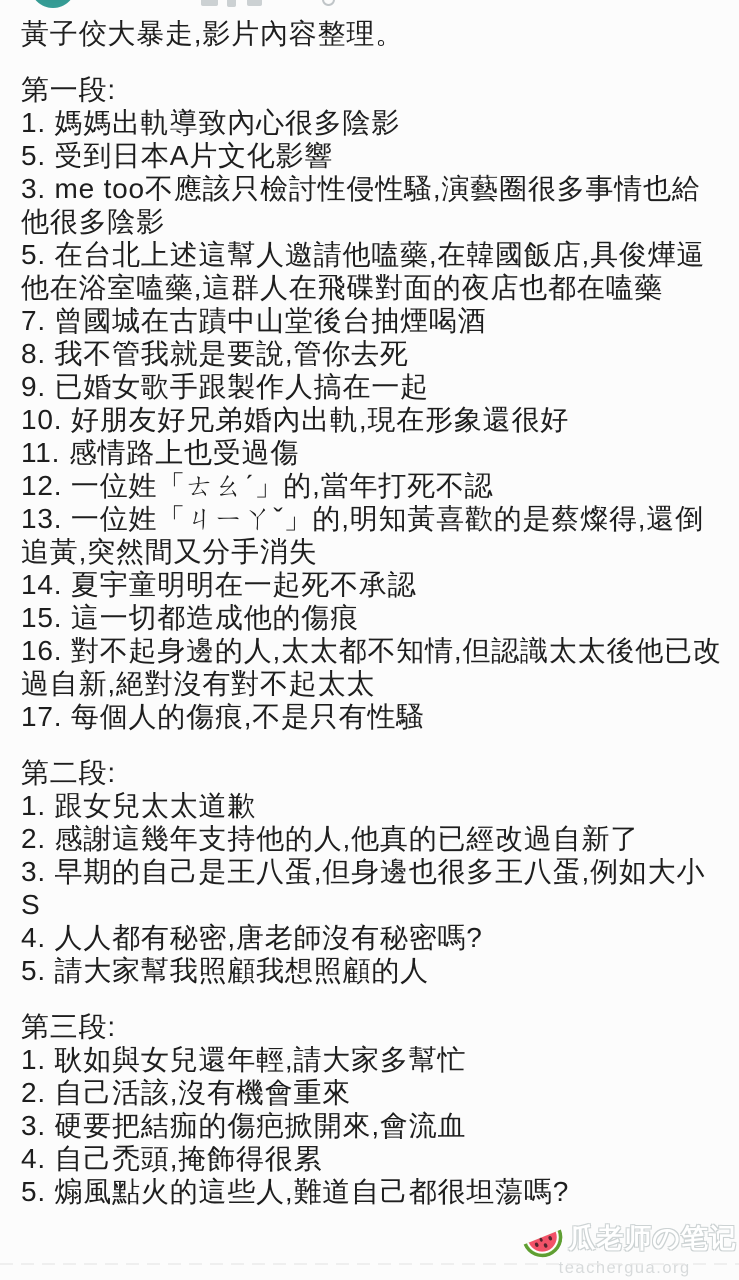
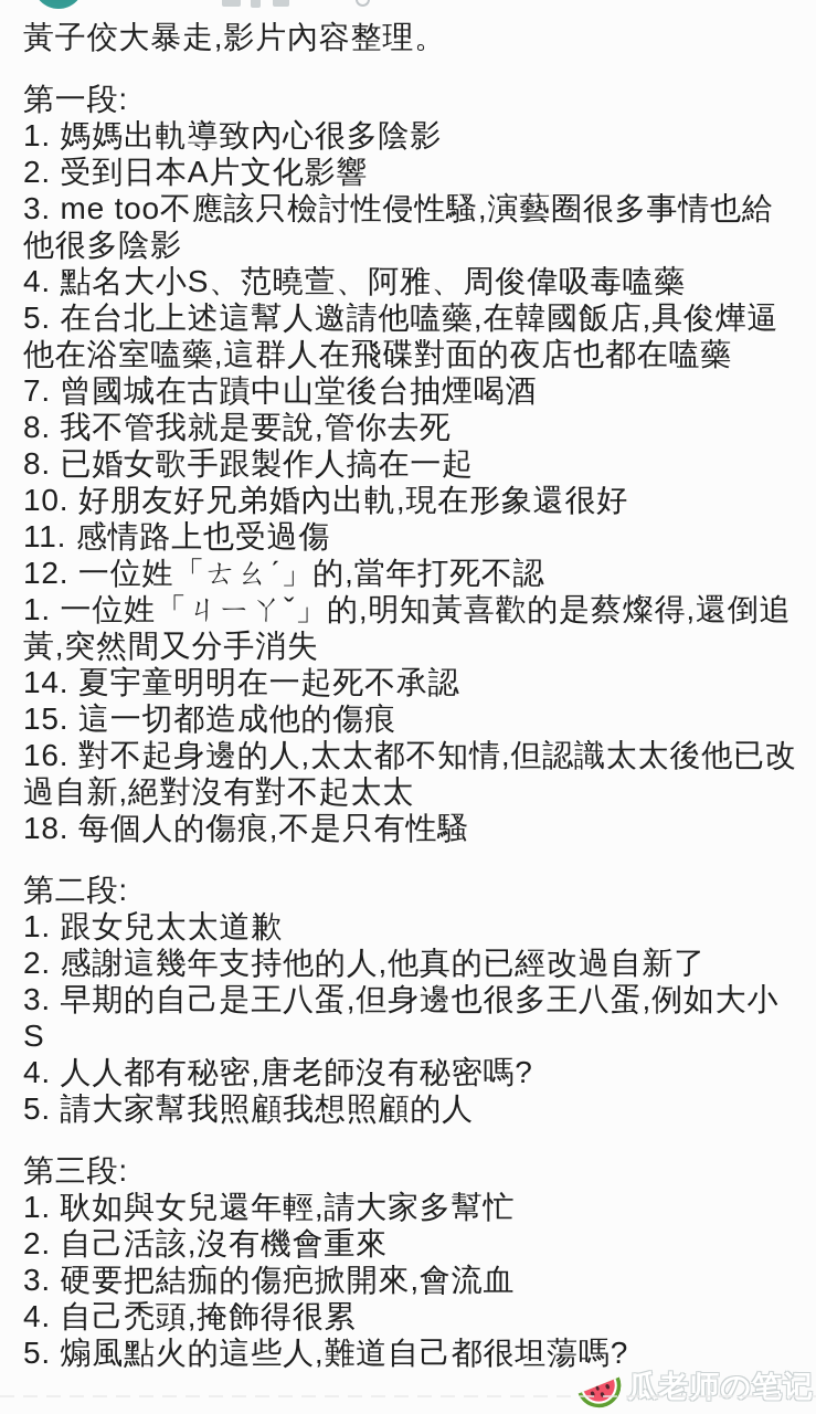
  黃子佼大暴走,影片內容整理。
  第一段:
  1. 媽媽出軌導致內心很多陰影
- 5. 受到日本A片文化影響
+ 2. 受到日本A片文化影響
  3. me too不應該只檢討性侵性騷,演藝圈很多事情也給他很多陰影
+ 4. 點名大小S、范曉萱、阿雅、周俊偉吸毒嗑藥
  5. 在台北上述這幫人邀請他嗑藥,在韓國飯店,具俊燁逼他在浴室嗑藥,這群人在飛碟對面的夜店也都在嗑藥
  7. 曾國城在古蹟中山堂後台抽煙喝酒
  8. 我不管我就是要說,管你去死
- 9. 已婚女歌手跟製作人搞在一起
+ 8. 已婚女歌手跟製作人搞在一起
  10. 好朋友好兄弟婚內出軌,現在形象還很好
  11. 感情路上也受過傷
  12. 一位姓「ㄊㄠˊ」的,當年打死不認
- 13. 一位姓「ㄐㄧㄚˇ」的,明知黃喜歡的是蔡燦得,還倒追黃,突然間又分手消失
+ 1. 一位姓「ㄐㄧㄚˇ」的,明知黃喜歡的是蔡燦得,還倒追黃,突然間又分手消失
  14. 夏宇童明明在一起死不承認
  15. 這一切都造成他的傷痕
  16. 對不起身邊的人,太太都不知情,但認識太太後他已改過自新,絕對沒有對不起太太
- 17. 每個人的傷痕,不是只有性騷
+ 18. 每個人的傷痕,不是只有性騷
  第二段:
  1. 跟女兒太太道歉
  2. 感謝這幾年支持他的人,他真的已經改過自新了
  3. 早期的自己是王八蛋,但身邊也很多王八蛋,例如大小S
  4. 人人都有秘密,唐老師沒有秘密嗎?
  5. 請大家幫我照顧我想照顧的人
  第三段:
  1. 耿如與女兒還年輕,請大家多幫忙
  2. 自己活該,沒有機會重來
  3. 硬要把結痂的傷疤掀開來,會流血
  4. 自己禿頭,掩飾得很累
  5. 煽風點火的這些人,難道自己都很坦蕩嗎?
  瓜老师の笔记
- teachergua.org
